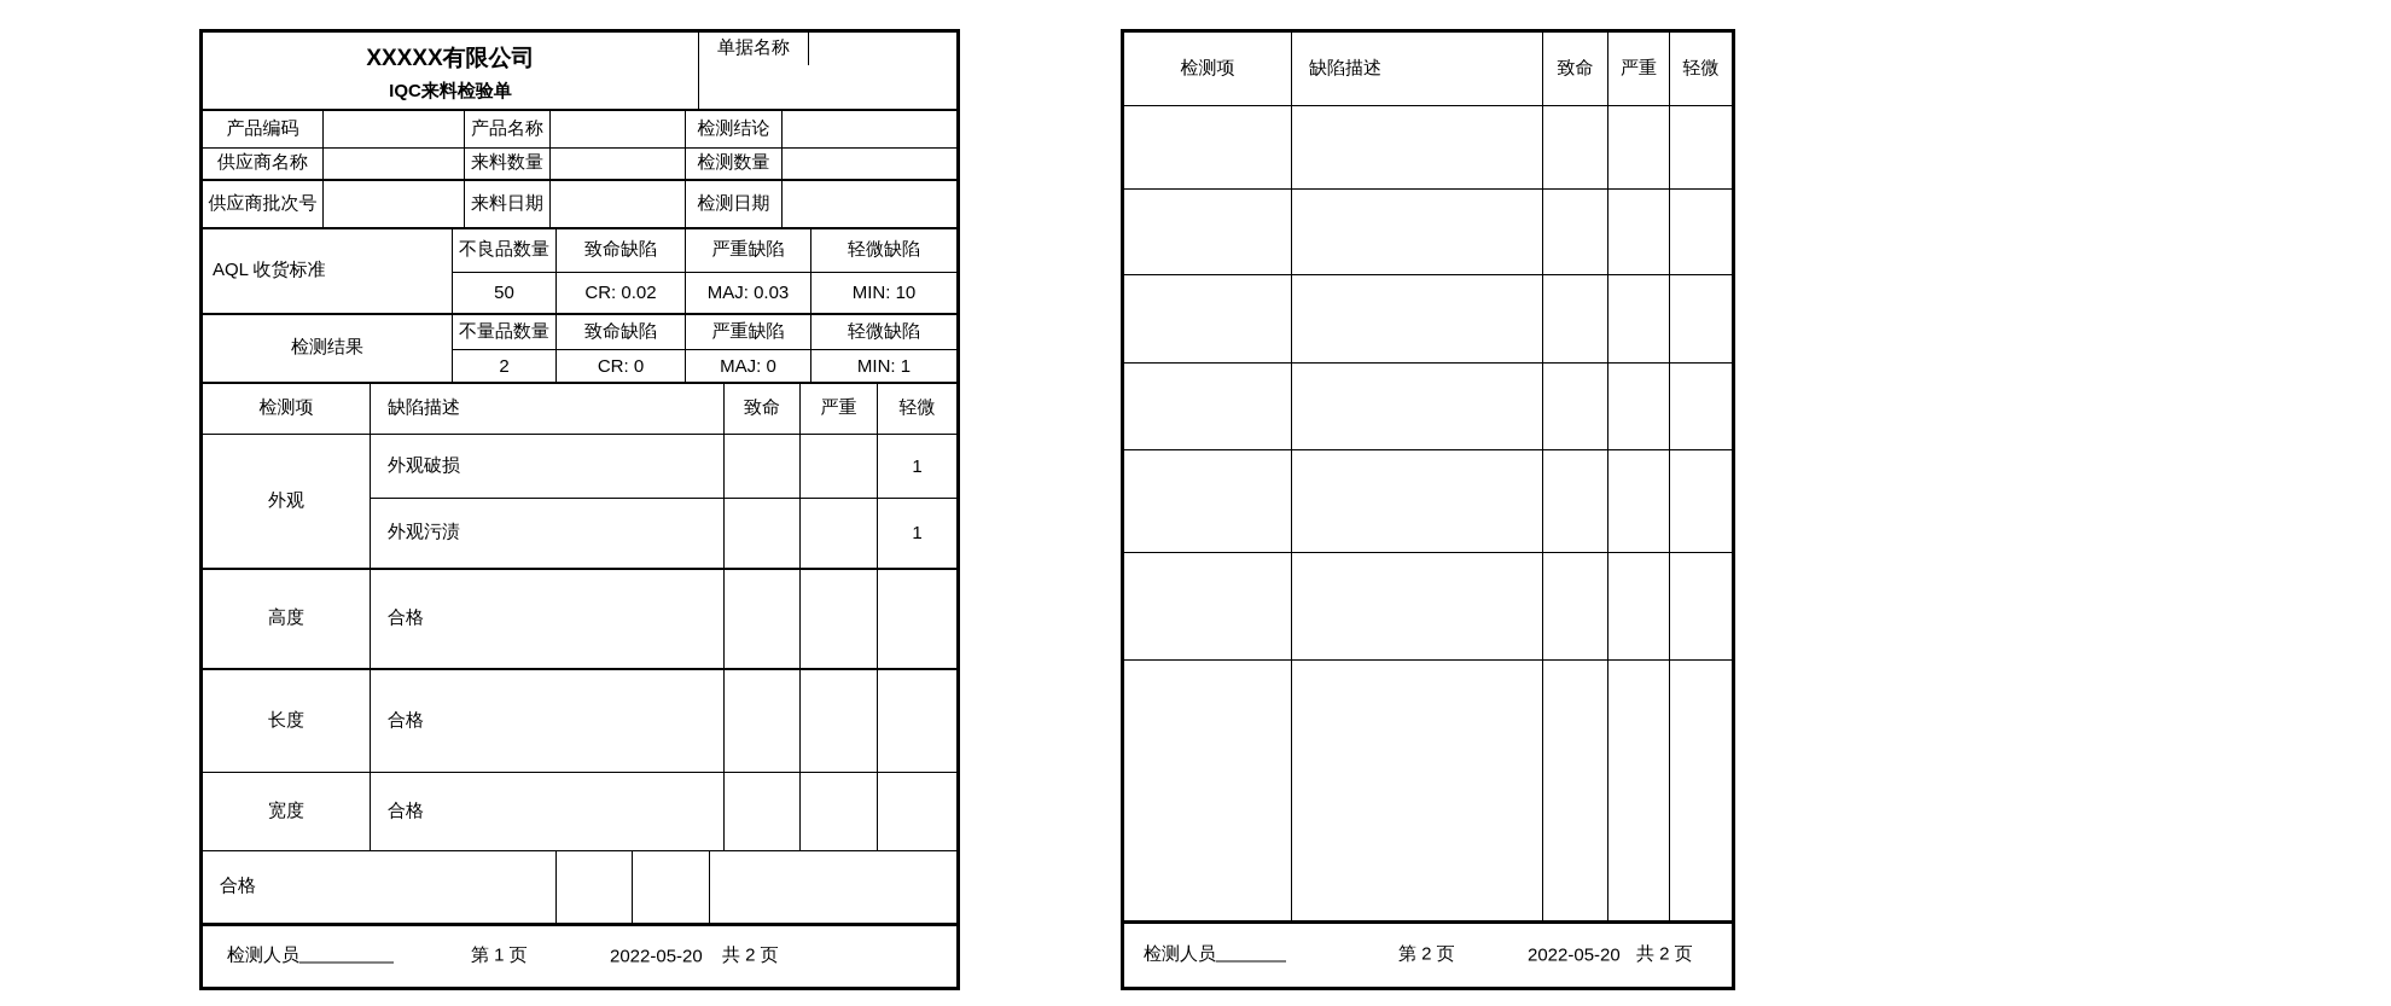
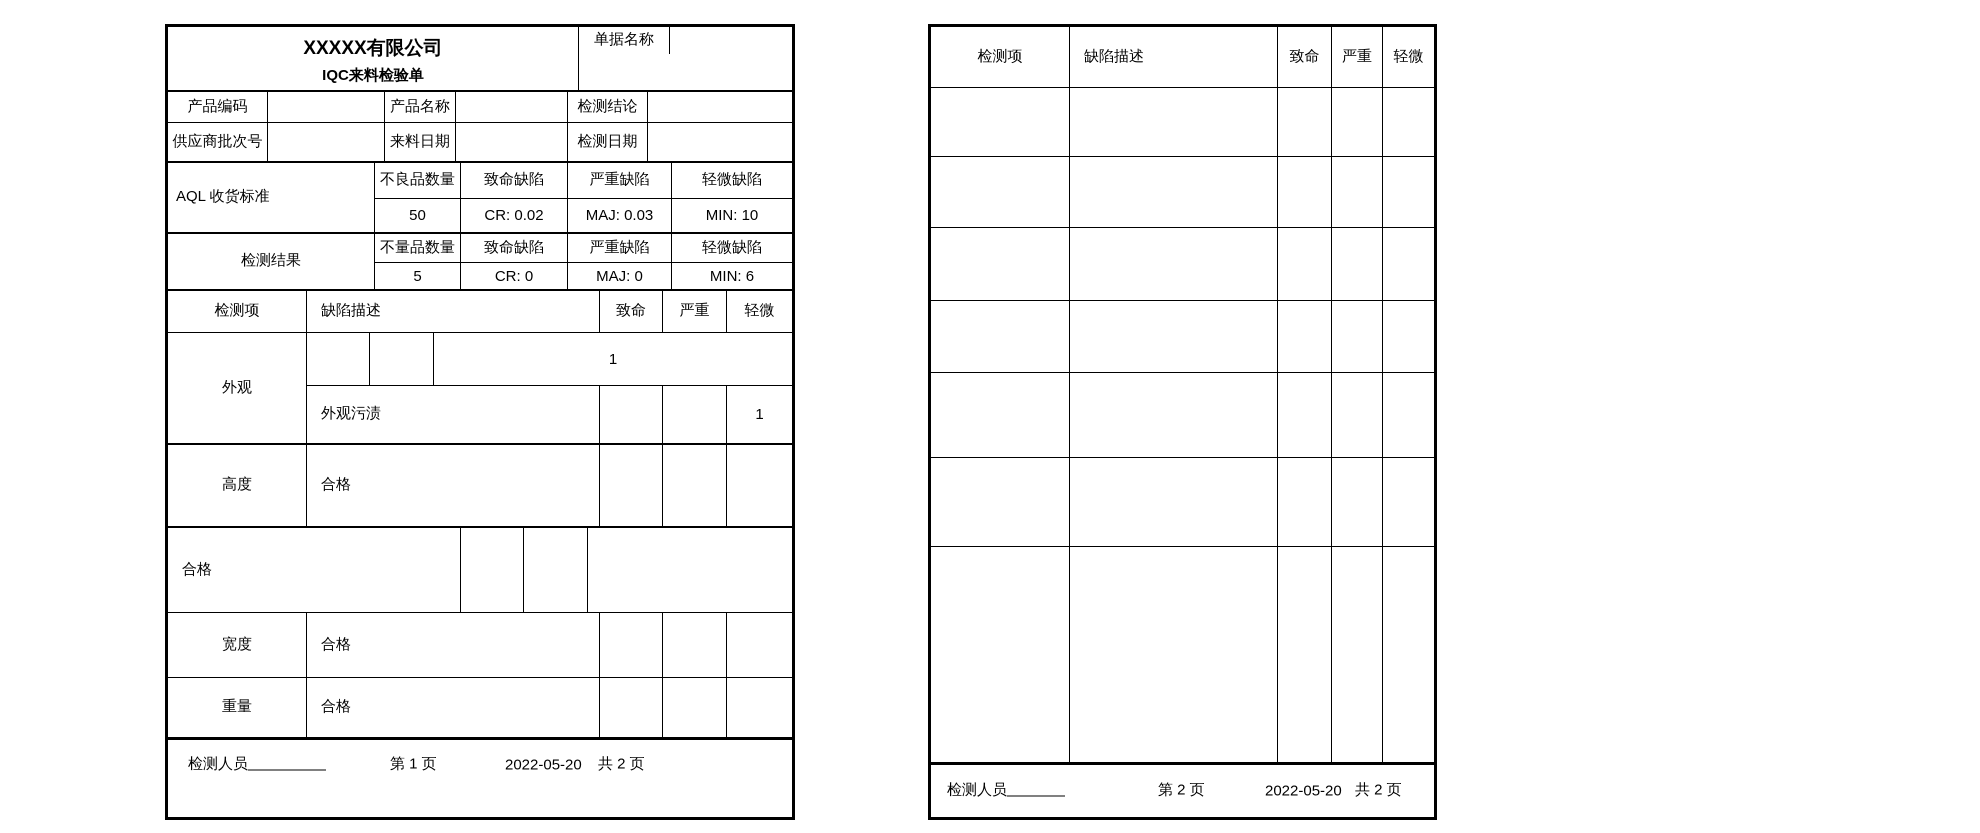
  XXXXX有限公司
  IQC来料检验单
  单据名称
  产品编码
  产品名称
  检测结论
- 供应商名称
- 来料数量
- 检测数量
  供应商批次号
  来料日期
  检测日期
  AQL 收货标准
  不良品数量
  50
  致命缺陷
  CR: 0.02
  严重缺陷
  MAJ: 0.03
  轻微缺陷
  MIN: 10
  检测结果
  不量品数量
- 2
+ 5
  致命缺陷
  CR: 0
  严重缺陷
  MAJ: 0
  轻微缺陷
- MIN: 1
+ MIN: 6
  检测项
  缺陷描述
  致命
  严重
  轻微
  外观
- 外观破损
  1
  外观污渍
  1
  高度
  合格
- 长度
  合格
  宽度
  合格
+ 重量
  合格
  检测人员
  第 1 页
  2022-05-20
  共 2 页
  检测项
  缺陷描述
  致命
  严重
  轻微
  检测人员
  第 2 页
  2022-05-20
  共 2 页
